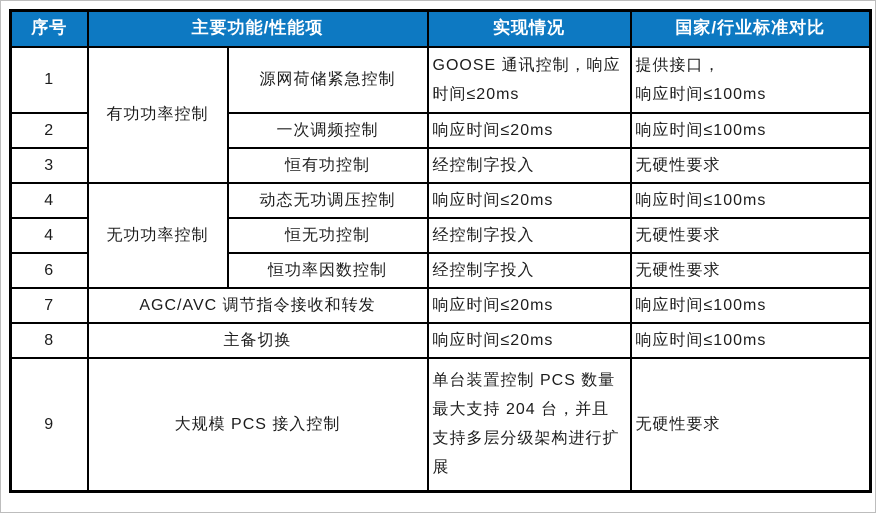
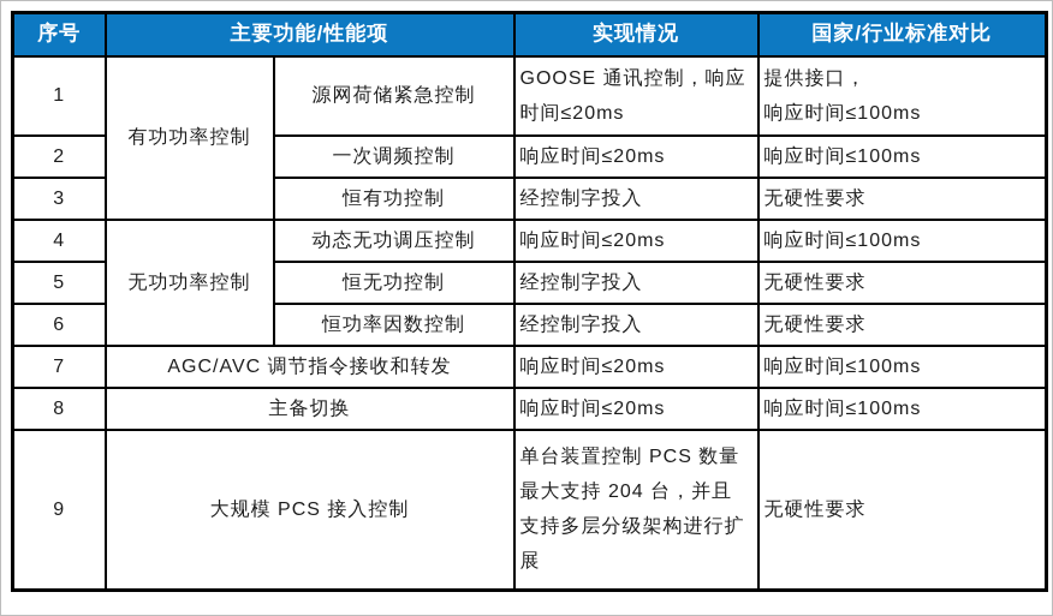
  序号	主要功能/性能项	实现情况	国家/行业标准对比
  1	有功功率控制	源网荷储紧急控制	GOOSE 通讯控制，响应时间≤20ms	提供接口， 响应时间≤100ms
  2	一次调频控制	响应时间≤20ms	响应时间≤100ms
  3	恒有功控制	经控制字投入	无硬性要求
  4	无功功率控制	动态无功调压控制	响应时间≤20ms	响应时间≤100ms
- 4	恒无功控制	经控制字投入	无硬性要求
+ 5	恒无功控制	经控制字投入	无硬性要求
  6	恒功率因数控制	经控制字投入	无硬性要求
  7	AGC/AVC 调节指令接收和转发	响应时间≤20ms	响应时间≤100ms
  8	主备切换	响应时间≤20ms	响应时间≤100ms
  9	大规模 PCS 接入控制	单台装置控制 PCS 数量最大支持 204 台，并且支持多层分级架构进行扩展	无硬性要求
